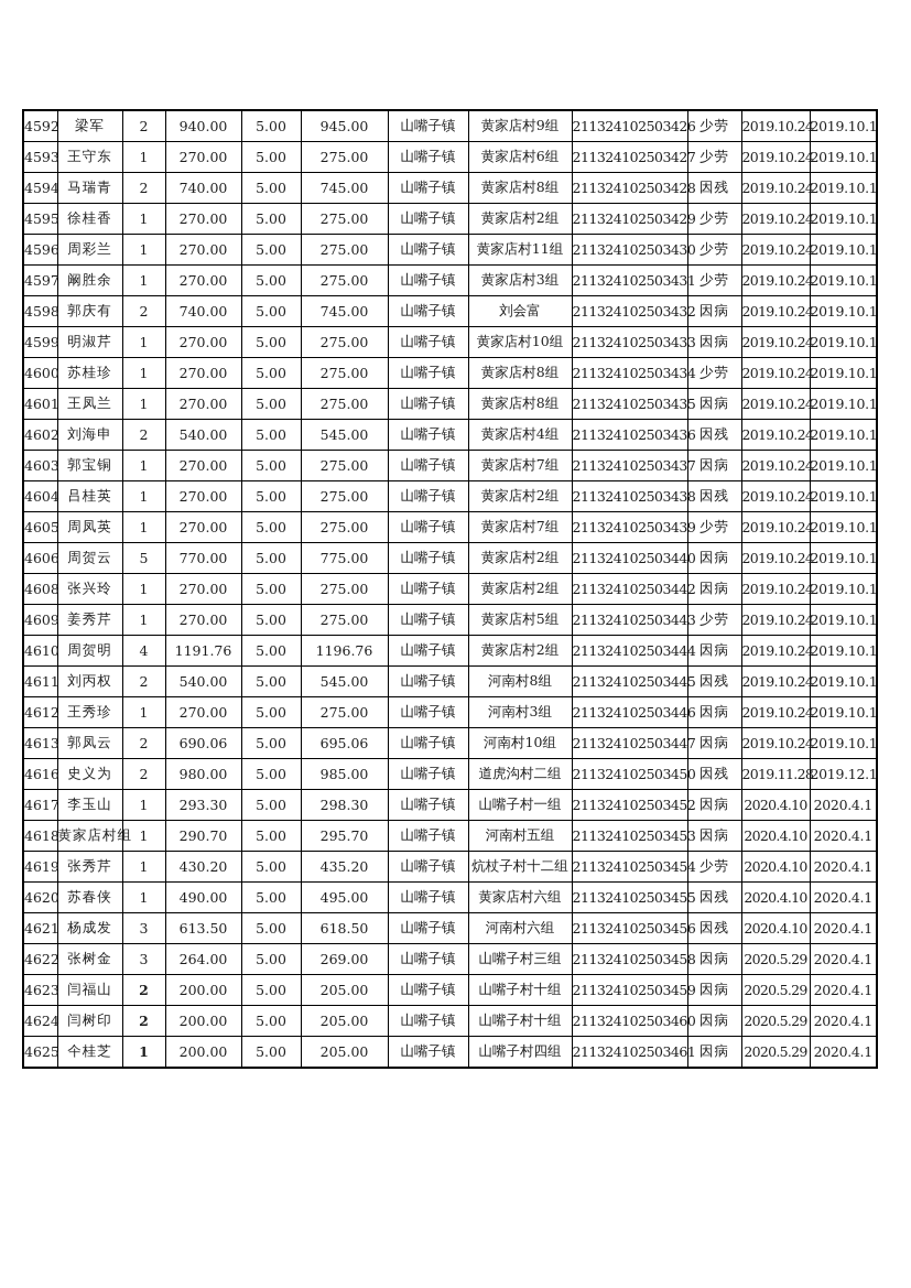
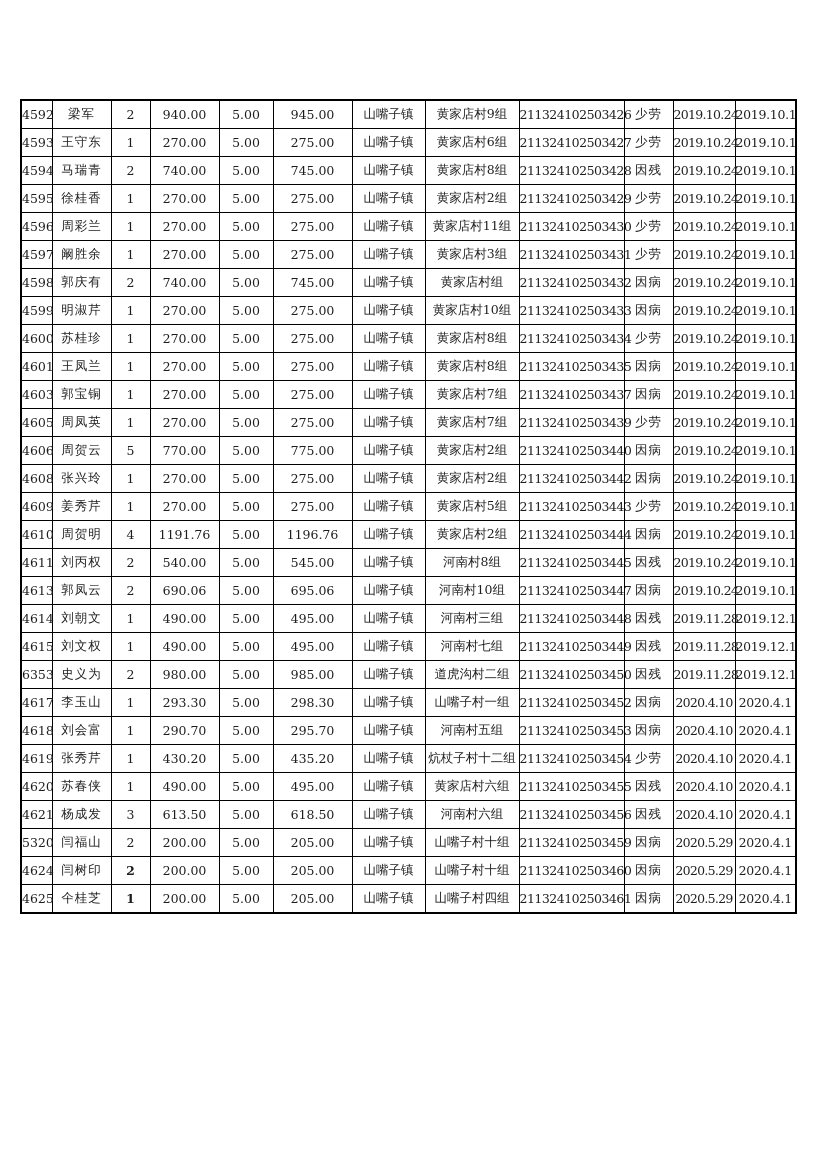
  4592	梁军	2	940.00	5.00	945.00	山嘴子镇	黄家店村9组	211324102503426	少劳	2019.10.24	2019.10.1
  4593	王守东	1	270.00	5.00	275.00	山嘴子镇	黄家店村6组	211324102503427	少劳	2019.10.24	2019.10.1
  4594	马瑞青	2	740.00	5.00	745.00	山嘴子镇	黄家店村8组	211324102503428	因残	2019.10.24	2019.10.1
  4595	徐桂香	1	270.00	5.00	275.00	山嘴子镇	黄家店村2组	211324102503429	少劳	2019.10.24	2019.10.1
  4596	周彩兰	1	270.00	5.00	275.00	山嘴子镇	黄家店村11组	211324102503430	少劳	2019.10.24	2019.10.1
  4597	阚胜余	1	270.00	5.00	275.00	山嘴子镇	黄家店村3组	211324102503431	少劳	2019.10.24	2019.10.1
- 4598	郭庆有	2	740.00	5.00	745.00	山嘴子镇	刘会富	211324102503432	因病	2019.10.24	2019.10.1
+ 4598	郭庆有	2	740.00	5.00	745.00	山嘴子镇	黄家店村组	211324102503432	因病	2019.10.24	2019.10.1
  4599	明淑芹	1	270.00	5.00	275.00	山嘴子镇	黄家店村10组	211324102503433	因病	2019.10.24	2019.10.1
  4600	苏桂珍	1	270.00	5.00	275.00	山嘴子镇	黄家店村8组	211324102503434	少劳	2019.10.24	2019.10.1
  4601	王凤兰	1	270.00	5.00	275.00	山嘴子镇	黄家店村8组	211324102503435	因病	2019.10.24	2019.10.1
- 4602	刘海申	2	540.00	5.00	545.00	山嘴子镇	黄家店村4组	211324102503436	因残	2019.10.24	2019.10.1
  4603	郭宝铜	1	270.00	5.00	275.00	山嘴子镇	黄家店村7组	211324102503437	因病	2019.10.24	2019.10.1
- 4604	吕桂英	1	270.00	5.00	275.00	山嘴子镇	黄家店村2组	211324102503438	因残	2019.10.24	2019.10.1
  4605	周凤英	1	270.00	5.00	275.00	山嘴子镇	黄家店村7组	211324102503439	少劳	2019.10.24	2019.10.1
  4606	周贺云	5	770.00	5.00	775.00	山嘴子镇	黄家店村2组	211324102503440	因病	2019.10.24	2019.10.1
  4608	张兴玲	1	270.00	5.00	275.00	山嘴子镇	黄家店村2组	211324102503442	因病	2019.10.24	2019.10.1
  4609	姜秀芹	1	270.00	5.00	275.00	山嘴子镇	黄家店村5组	211324102503443	少劳	2019.10.24	2019.10.1
  4610	周贺明	4	1191.76	5.00	1196.76	山嘴子镇	黄家店村2组	211324102503444	因病	2019.10.24	2019.10.1
  4611	刘丙权	2	540.00	5.00	545.00	山嘴子镇	河南村8组	211324102503445	因残	2019.10.24	2019.10.1
- 4612	王秀珍	1	270.00	5.00	275.00	山嘴子镇	河南村3组	211324102503446	因病	2019.10.24	2019.10.1
  4613	郭凤云	2	690.06	5.00	695.06	山嘴子镇	河南村10组	211324102503447	因病	2019.10.24	2019.10.1
+ 4614	刘朝文	1	490.00	5.00	495.00	山嘴子镇	河南村三组	211324102503448	因残	2019.11.28	2019.12.1
+ 4615	刘文权	1	490.00	5.00	495.00	山嘴子镇	河南村七组	211324102503449	因残	2019.11.28	2019.12.1
- 4616	史义为	2	980.00	5.00	985.00	山嘴子镇	道虎沟村二组	211324102503450	因残	2019.11.28	2019.12.1
+ 6353	史义为	2	980.00	5.00	985.00	山嘴子镇	道虎沟村二组	211324102503450	因残	2019.11.28	2019.12.1
  4617	李玉山	1	293.30	5.00	298.30	山嘴子镇	山嘴子村一组	211324102503452	因病	2020.4.10	2020.4.1
- 4618	黄家店村组	1	290.70	5.00	295.70	山嘴子镇	河南村五组	211324102503453	因病	2020.4.10	2020.4.1
+ 4618	刘会富	1	290.70	5.00	295.70	山嘴子镇	河南村五组	211324102503453	因病	2020.4.10	2020.4.1
  4619	张秀芹	1	430.20	5.00	435.20	山嘴子镇	炕杖子村十二组	211324102503454	少劳	2020.4.10	2020.4.1
  4620	苏春侠	1	490.00	5.00	495.00	山嘴子镇	黄家店村六组	211324102503455	因残	2020.4.10	2020.4.1
  4621	杨成发	3	613.50	5.00	618.50	山嘴子镇	河南村六组	211324102503456	因残	2020.4.10	2020.4.1
- 4622	张树金	3	264.00	5.00	269.00	山嘴子镇	山嘴子村三组	211324102503458	因病	2020.5.29	2020.4.1
- 4623	闫福山	2	200.00	5.00	205.00	山嘴子镇	山嘴子村十组	211324102503459	因病	2020.5.29	2020.4.1
+ 5320	闫福山	2	200.00	5.00	205.00	山嘴子镇	山嘴子村十组	211324102503459	因病	2020.5.29	2020.4.1
  4624	闫树印	2	200.00	5.00	205.00	山嘴子镇	山嘴子村十组	211324102503460	因病	2020.5.29	2020.4.1
  4625	仐桂芝	1	200.00	5.00	205.00	山嘴子镇	山嘴子村四组	211324102503461	因病	2020.5.29	2020.4.1
